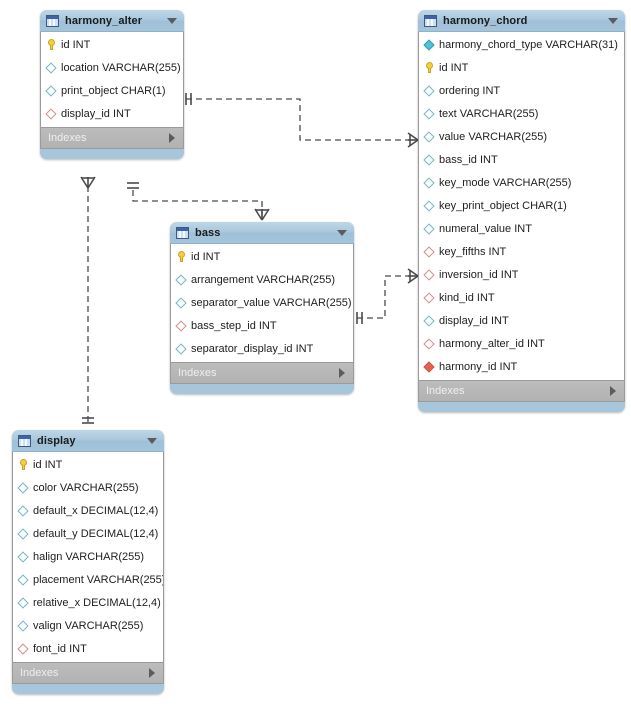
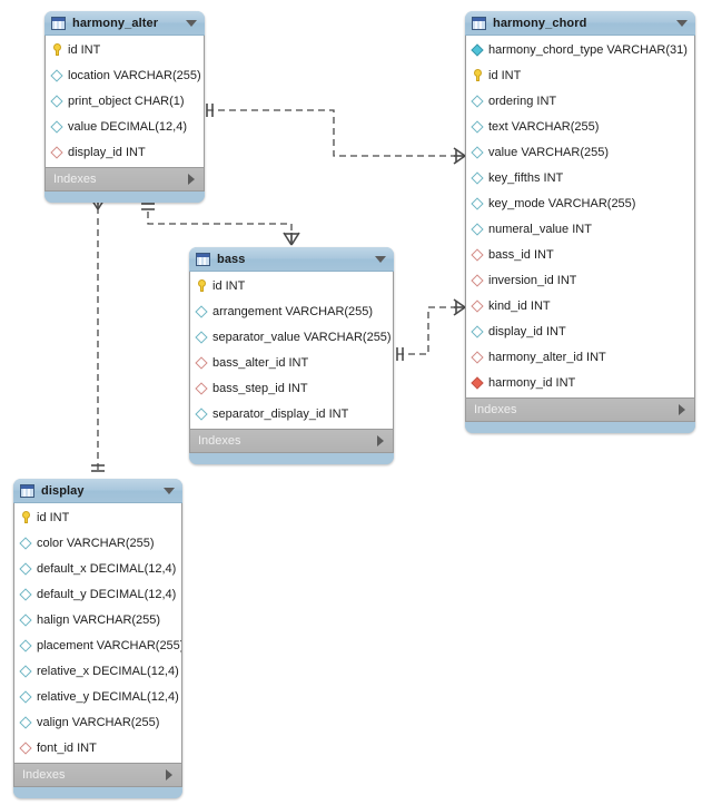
  harmony_alter
  id INT
  location VARCHAR(255)
  print_object CHAR(1)
+ value DECIMAL(12,4)
  display_id INT
  Indexes
  harmony_chord
  harmony_chord_type VARCHAR(31)
  id INT
  ordering INT
  text VARCHAR(255)
  value VARCHAR(255)
- bass_id INT
+ key_fifths INT
  key_mode VARCHAR(255)
- key_print_object CHAR(1)
  numeral_value INT
- key_fifths INT
+ bass_id INT
  inversion_id INT
  kind_id INT
  display_id INT
  harmony_alter_id INT
  harmony_id INT
  Indexes
  bass
  id INT
  arrangement VARCHAR(255)
  separator_value VARCHAR(255)
+ bass_alter_id INT
  bass_step_id INT
  separator_display_id INT
  Indexes
  display
  id INT
  color VARCHAR(255)
  default_x DECIMAL(12,4)
  default_y DECIMAL(12,4)
  halign VARCHAR(255)
  placement VARCHAR(255
  relative_x DECIMAL(12,4)
+ relative_y DECIMAL(12,4)
  valign VARCHAR(255)
  font_id INT
  Indexes
